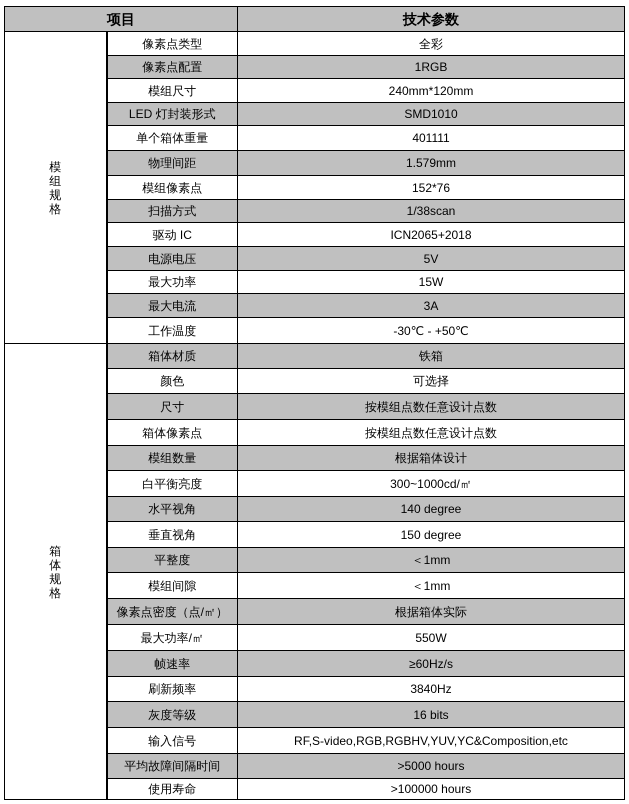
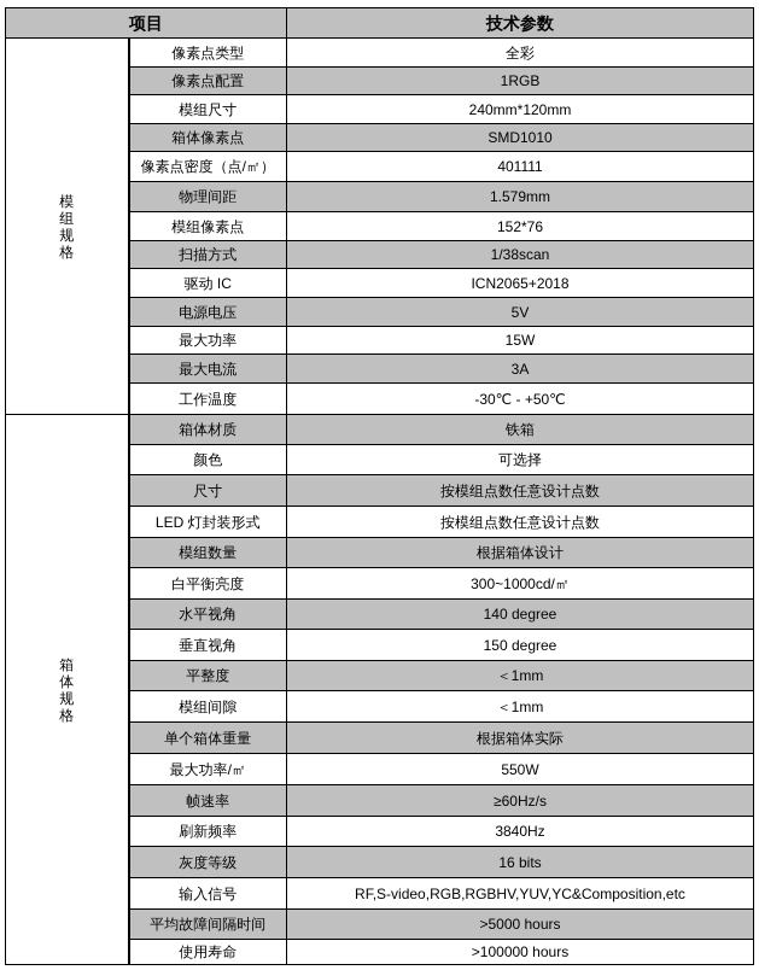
  项目	技术参数
  模组规格	像素点类型	全彩
  像素点配置	1RGB
  模组尺寸	240mm*120mm
- LED 灯封装形式	SMD1010
+ 箱体像素点	SMD1010
- 单个箱体重量	401111
+ 像素点密度（点/㎡）	401111
  物理间距	1.579mm
  模组像素点	152*76
  扫描方式	1/38scan
  驱动 IC	ICN2065+2018
  电源电压	5V
  最大功率	15W
  最大电流	3A
  工作温度	-30℃ - +50℃
  箱体规格	箱体材质	铁箱
  颜色	可选择
  尺寸	按模组点数任意设计点数
- 箱体像素点	按模组点数任意设计点数
+ LED 灯封装形式	按模组点数任意设计点数
  模组数量	根据箱体设计
  白平衡亮度	300~1000cd/㎡
  水平视角	140 degree
  垂直视角	150 degree
  平整度	＜1mm
  模组间隙	＜1mm
- 像素点密度（点/㎡）	根据箱体实际
+ 单个箱体重量	根据箱体实际
  最大功率/㎡	550W
  帧速率	≥60Hz/s
  刷新频率	3840Hz
  灰度等级	16 bits
  输入信号	RF,S-video,RGB,RGBHV,YUV,YC&Composition,etc
  平均故障间隔时间	>5000 hours
  使用寿命	>100000 hours
